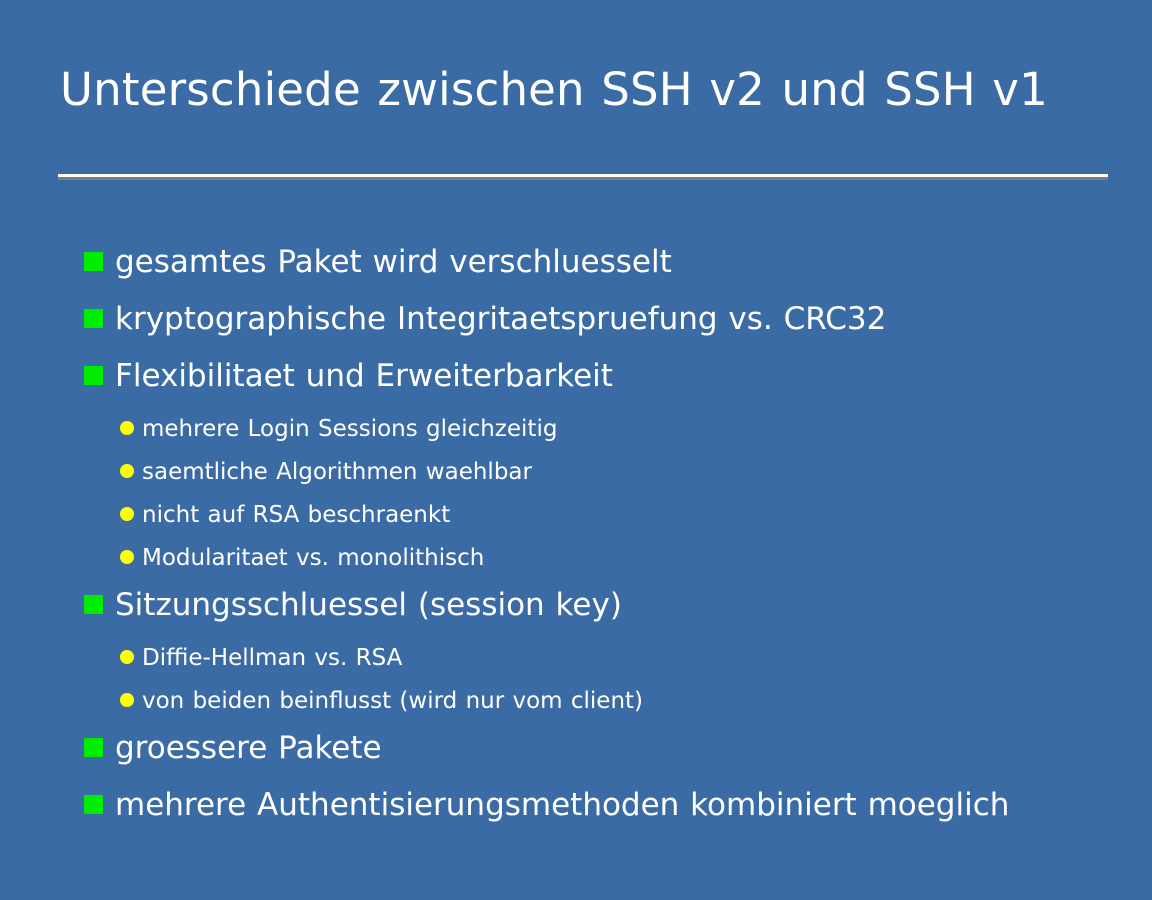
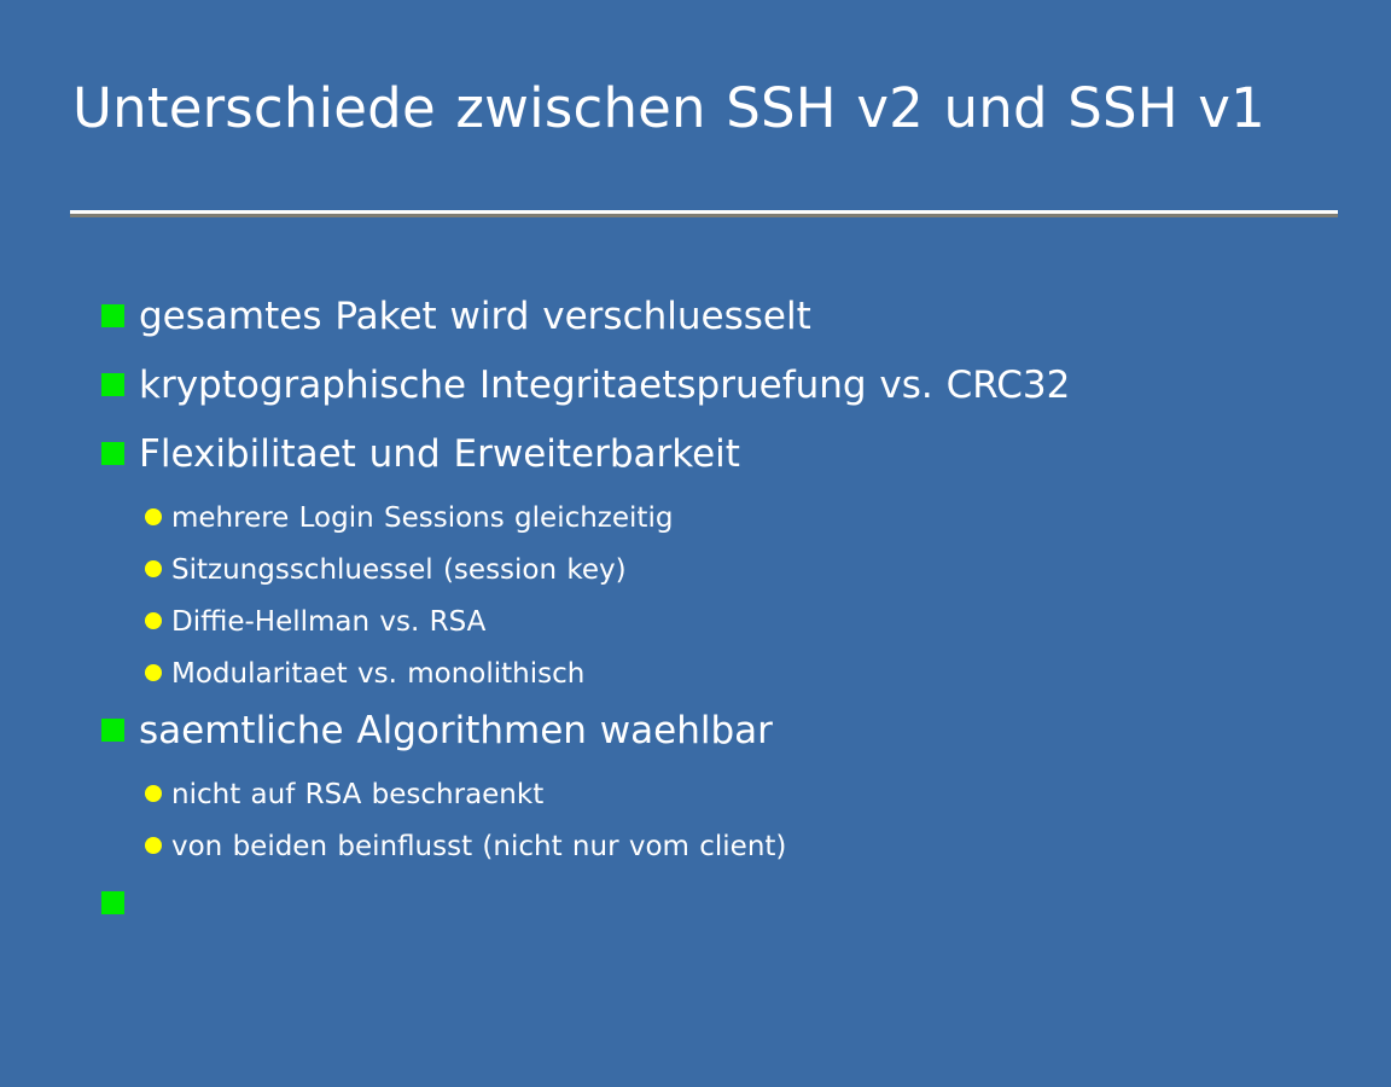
  Unterschiede zwischen SSH v2 und SSH v1
  gesamtes Paket wird verschluesselt
  kryptographische Integritaetspruefung vs. CRC32
  Flexibilitaet und Erweiterbarkeit
  mehrere Login Sessions gleichzeitig
- saemtliche Algorithmen waehlbar
+ Sitzungsschluessel (session key)
- nicht auf RSA beschraenkt
+ Diffie-Hellman vs. RSA
  Modularitaet vs. monolithisch
- Sitzungsschluessel (session key)
+ saemtliche Algorithmen waehlbar
- Diffie-Hellman vs. RSA
+ nicht auf RSA beschraenkt
- von beiden beinflusst (wird nur vom client)
+ von beiden beinflusst (nicht nur vom client)
- groessere Pakete
- mehrere Authentisierungsmethoden kombiniert moeglich
